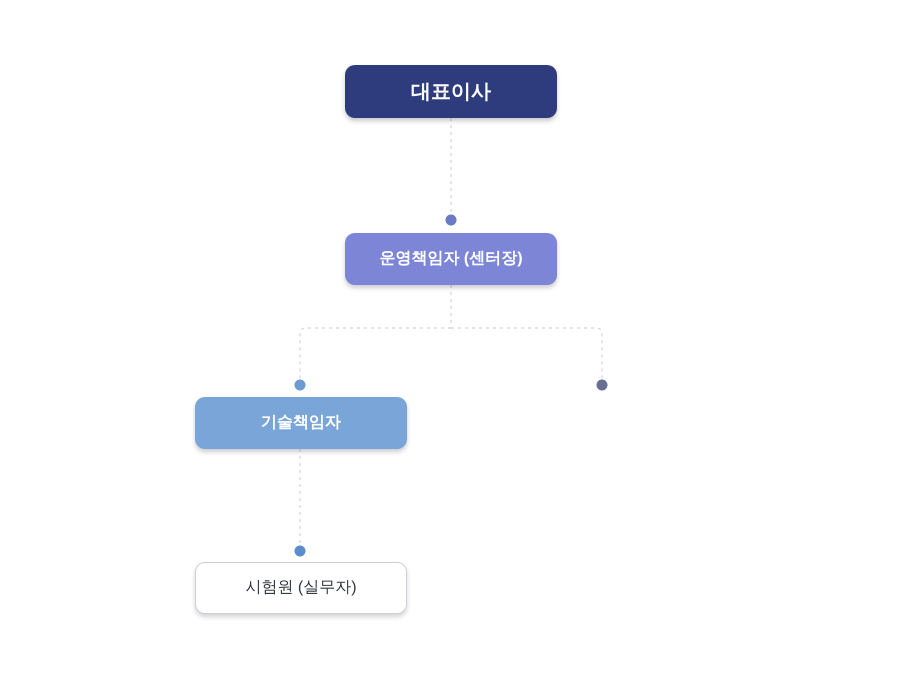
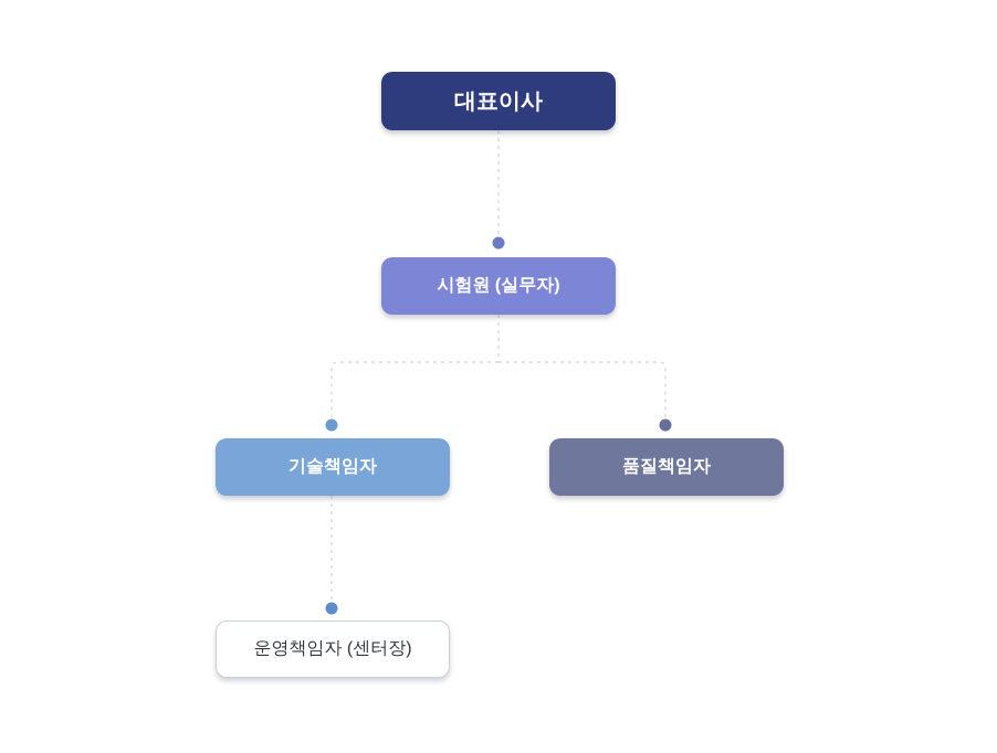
  대표이사
- 운영책임자 (센터장)
+ 시험원 (실무자)
  기술책임자
+ 품질책임자
- 시험원 (실무자)
+ 운영책임자 (센터장)
